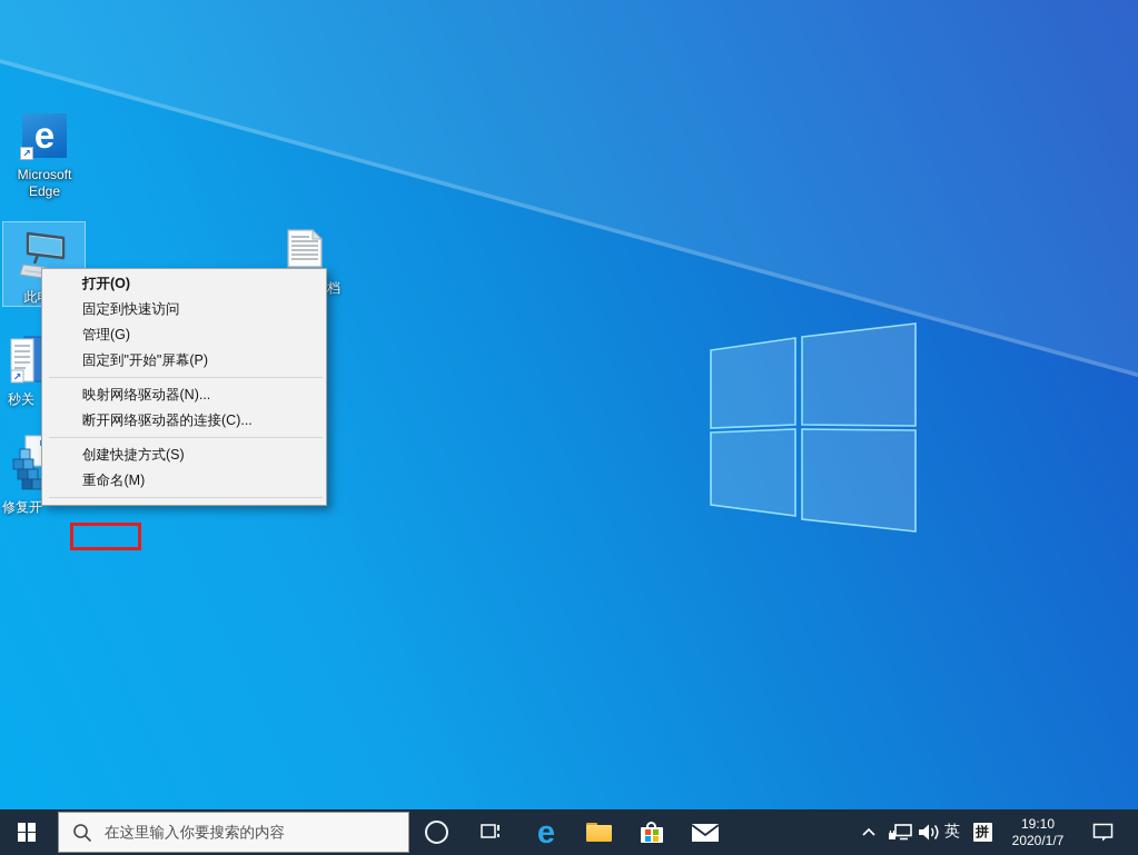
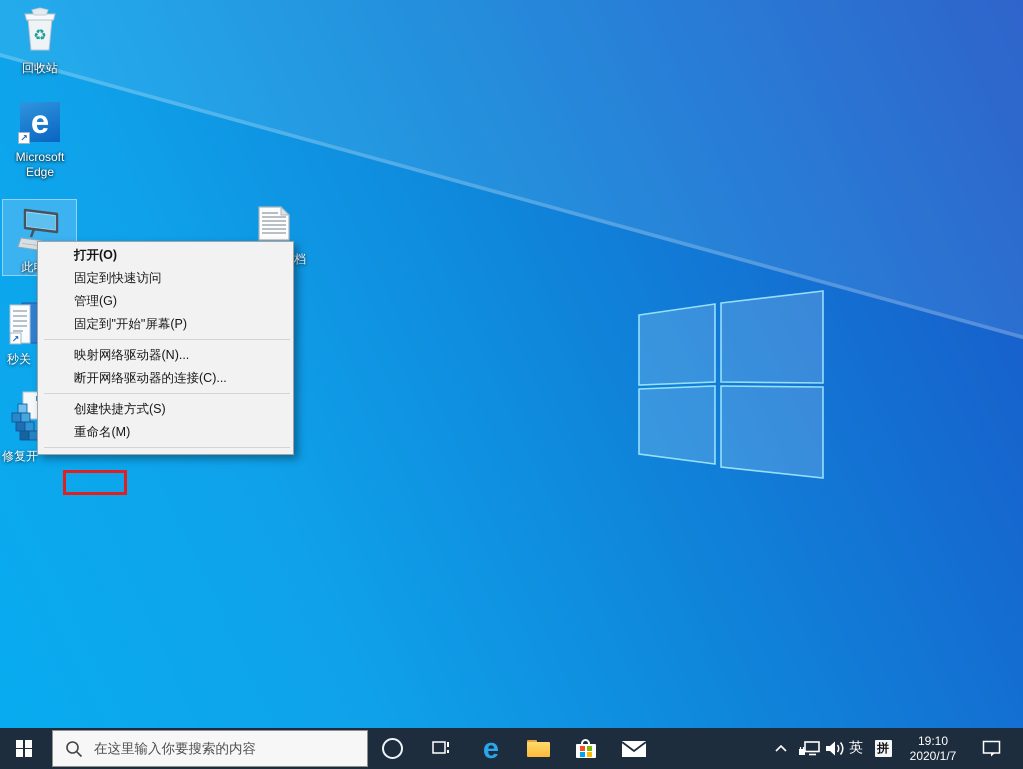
+ ♻
+ 回收站
  e
  ↗
  Microsoft
  Edge
  ↗
  秒关
  修复开
  档
  打开(O)
  固定到快速访问
  管理(G)
  固定到"开始"屏幕(P)
  映射网络驱动器(N)...
  断开网络驱动器的连接(C)...
  创建快捷方式(S)
  重命名(M)
  在这里输入你要搜索的内容
  e
  英
  拼
  19:10
  2020/1/7
